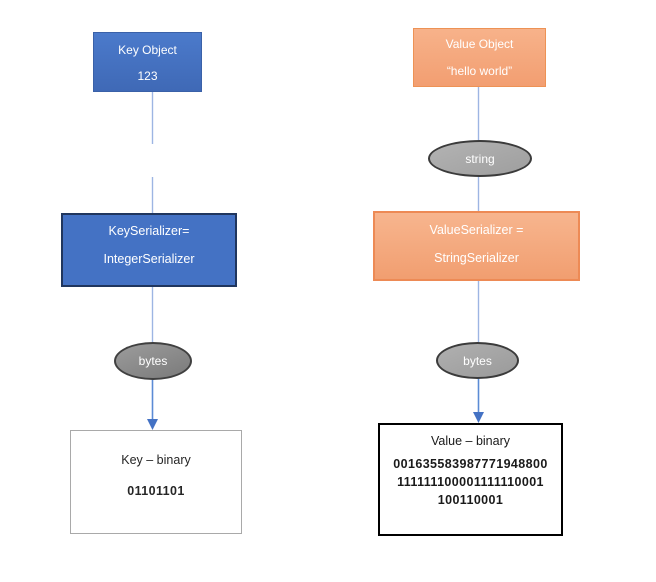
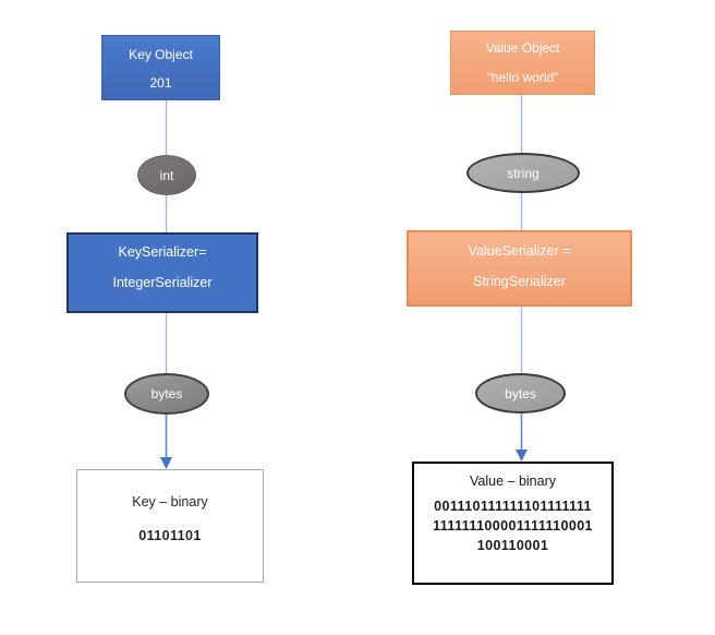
  Key Object
- 123
+ 201
+ int
  KeySerializer=
  IntegerSerializer
  bytes
  Key – binary
  01101101
  Value Object
  “hello world”
  string
  ValueSerializer =
  StringSerializer
  bytes
  Value – binary
- 001635583987771948800
+ 001110111111101111111
  111111100001111110001
  100110001
